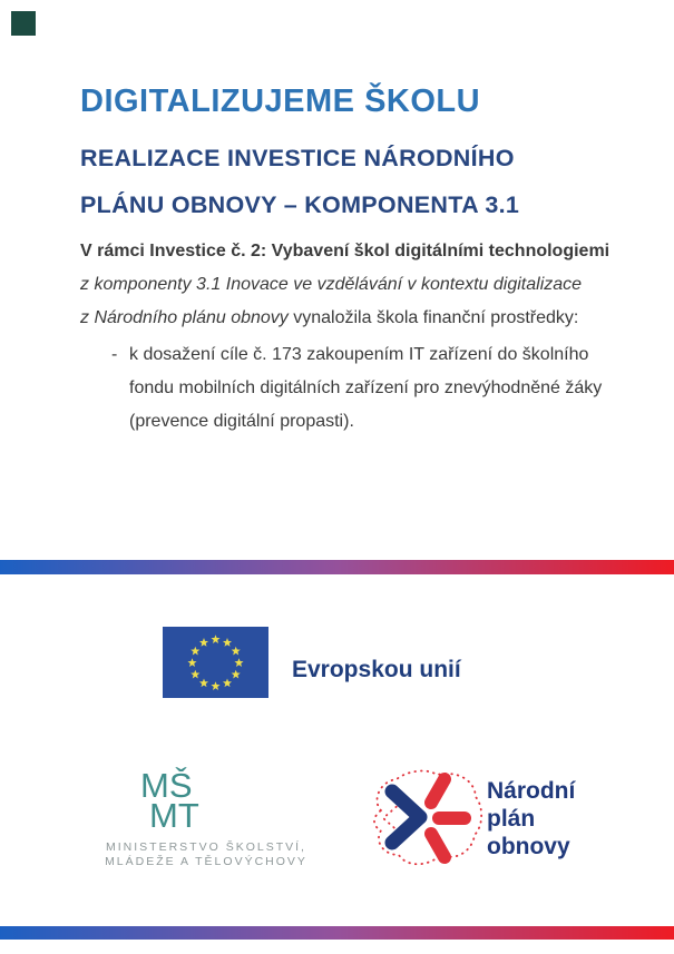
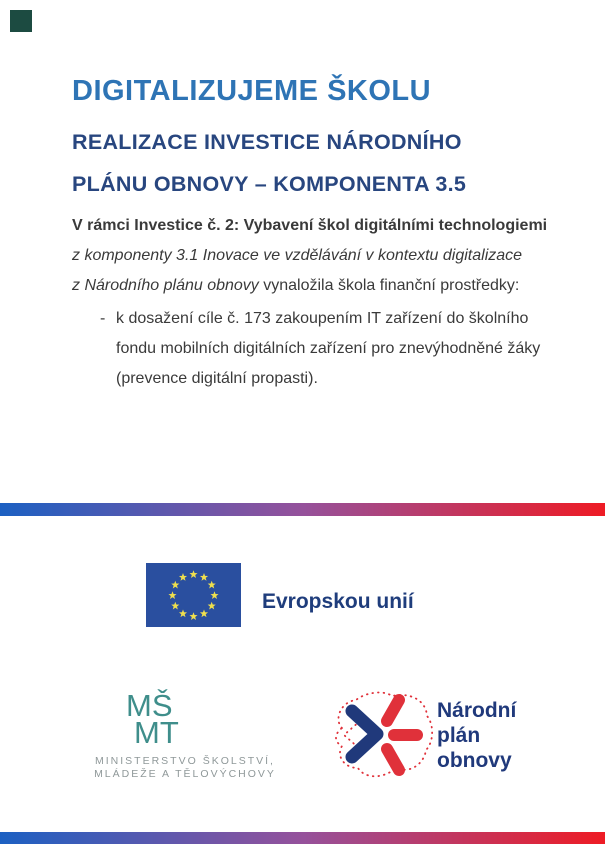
  DIGITALIZUJEME ŠKOLU
  REALIZACE INVESTICE NÁRODNÍHO
- PLÁNU OBNOVY – KOMPONENTA 3.1
+ PLÁNU OBNOVY – KOMPONENTA 3.5
  V rámci Investice č. 2: Vybavení škol digitálními technologiemi
  z komponenty 3.1 Inovace ve vzdělávání v kontextu digitalizace
  z Národního plánu obnovy vynaložila škola finanční prostředky:
  -
  k dosažení cíle č. 173 zakoupením IT zařízení do školního
  fondu mobilních digitálních zařízení pro znevýhodněné žáky
  (prevence digitální propasti).
  Evropskou unií
  MŠ
  MT
  MINISTERSTVO ŠKOLSTVÍ,
  MLÁDEŽE A TĚLOVÝCHOVY
  Národní
  plán
  obnovy
